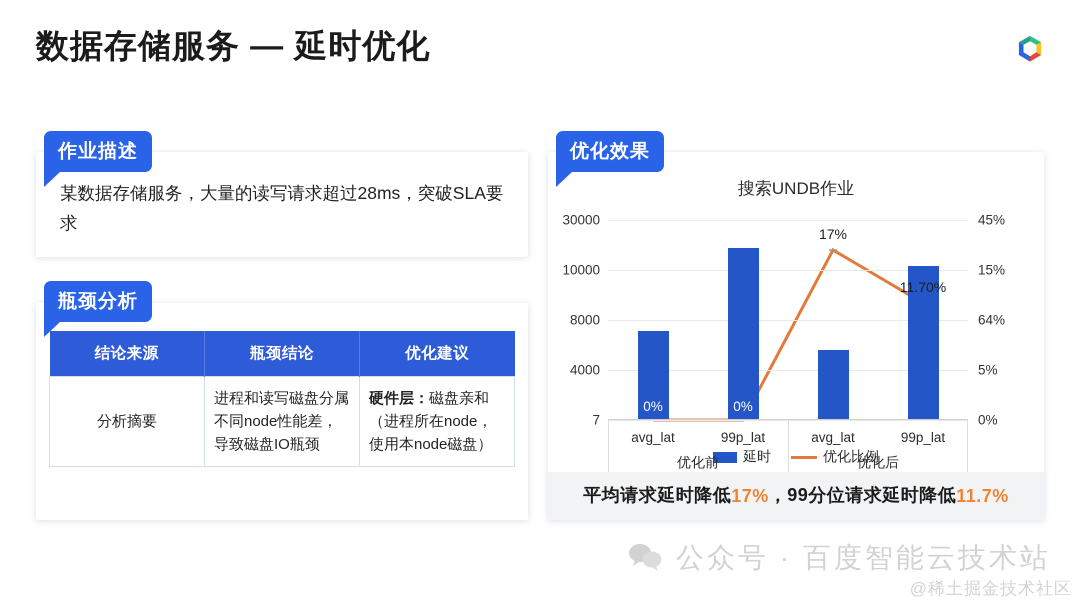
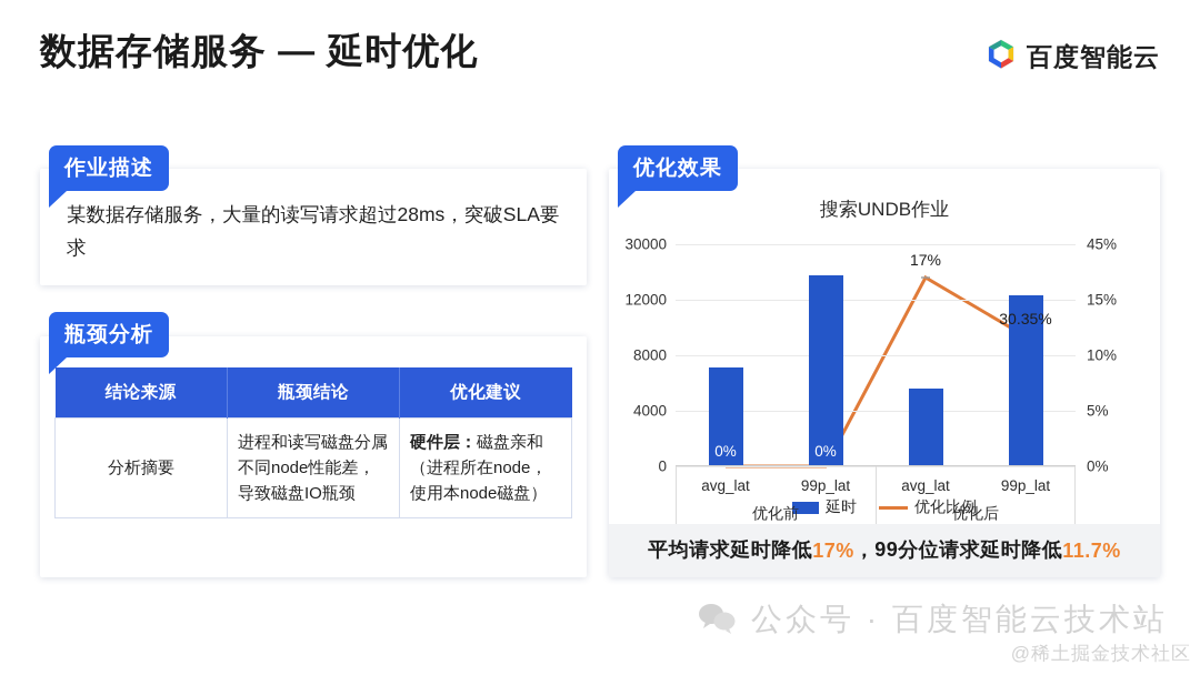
  数据存储服务 — 延时优化
+ 百度智能云
  作业描述
  某数据存储服务，大量的读写请求超过28ms，突破SLA要求
  瓶颈分析
  结论来源	瓶颈结论	优化建议
  分析摘要	进程和读写磁盘分属不同node性能差，导致磁盘IO瓶颈	硬件层：磁盘亲和（进程所在node，使用本node磁盘）
  优化效果
  搜索UNDB作业
- 7
+ 0
  4000
  8000
- 10000
+ 12000
  30000
  0%
  5%
- 64%
+ 10%
  15%
  45%
  0%
  0%
  17%
- 11.70%
+ 30.35%
  延时
  优化比例
  平均请求延时降低
  17%
  ，99分位请求延时降低
  11.7%
  avg_lat
  99p_lat
  avg_lat
  99p_lat
  优化前
  优化后
  公众号 · 百度智能云技术站
  @稀土掘金技术社区
